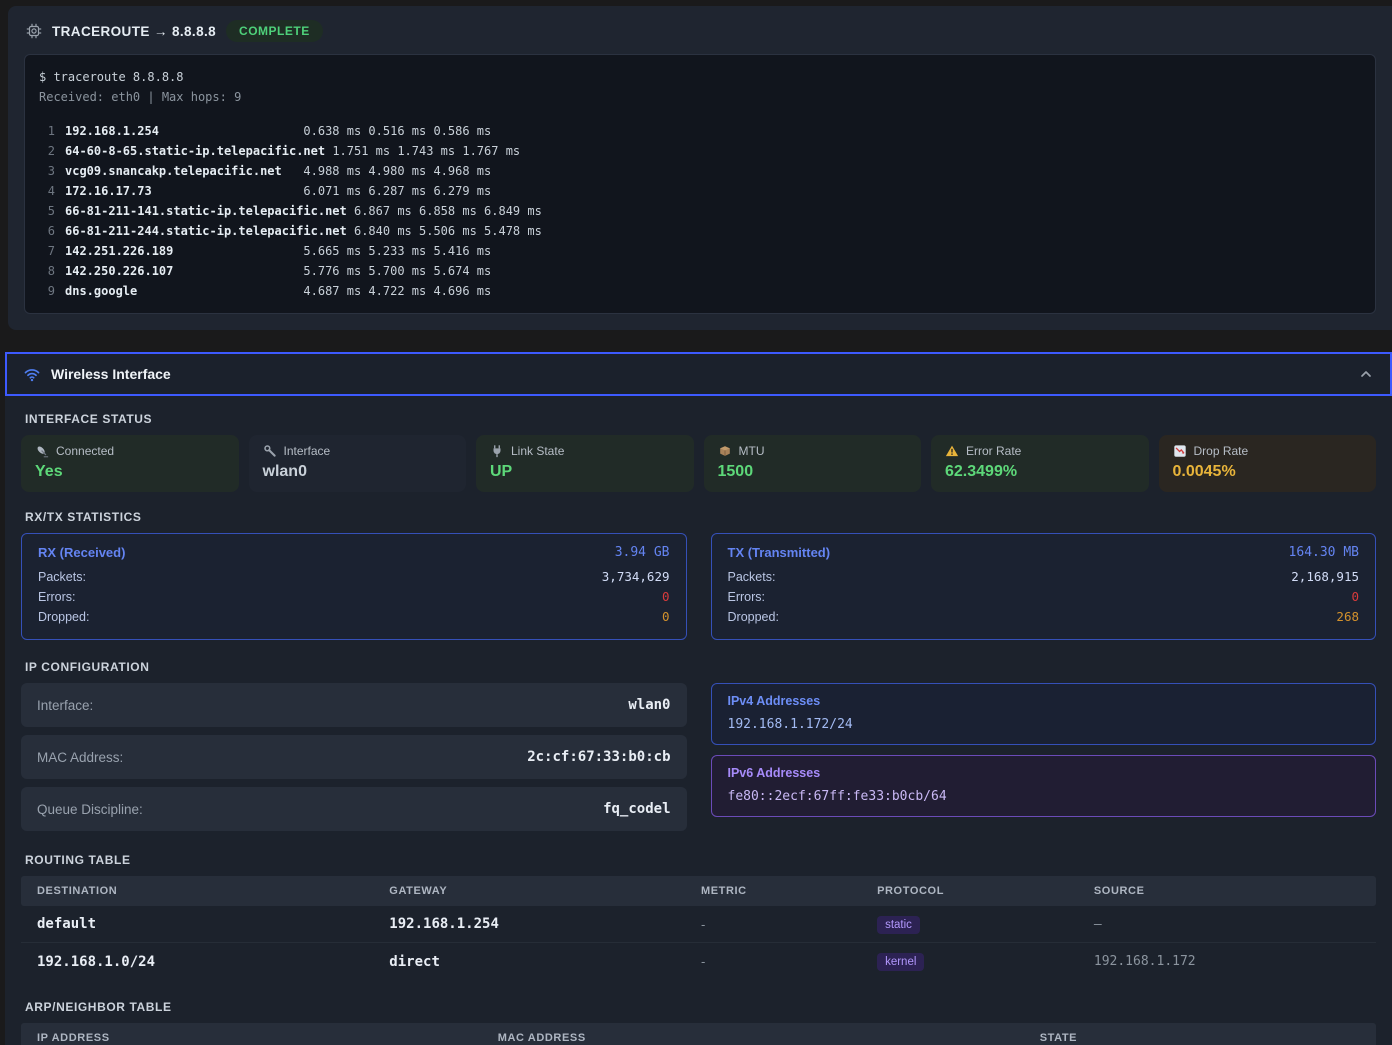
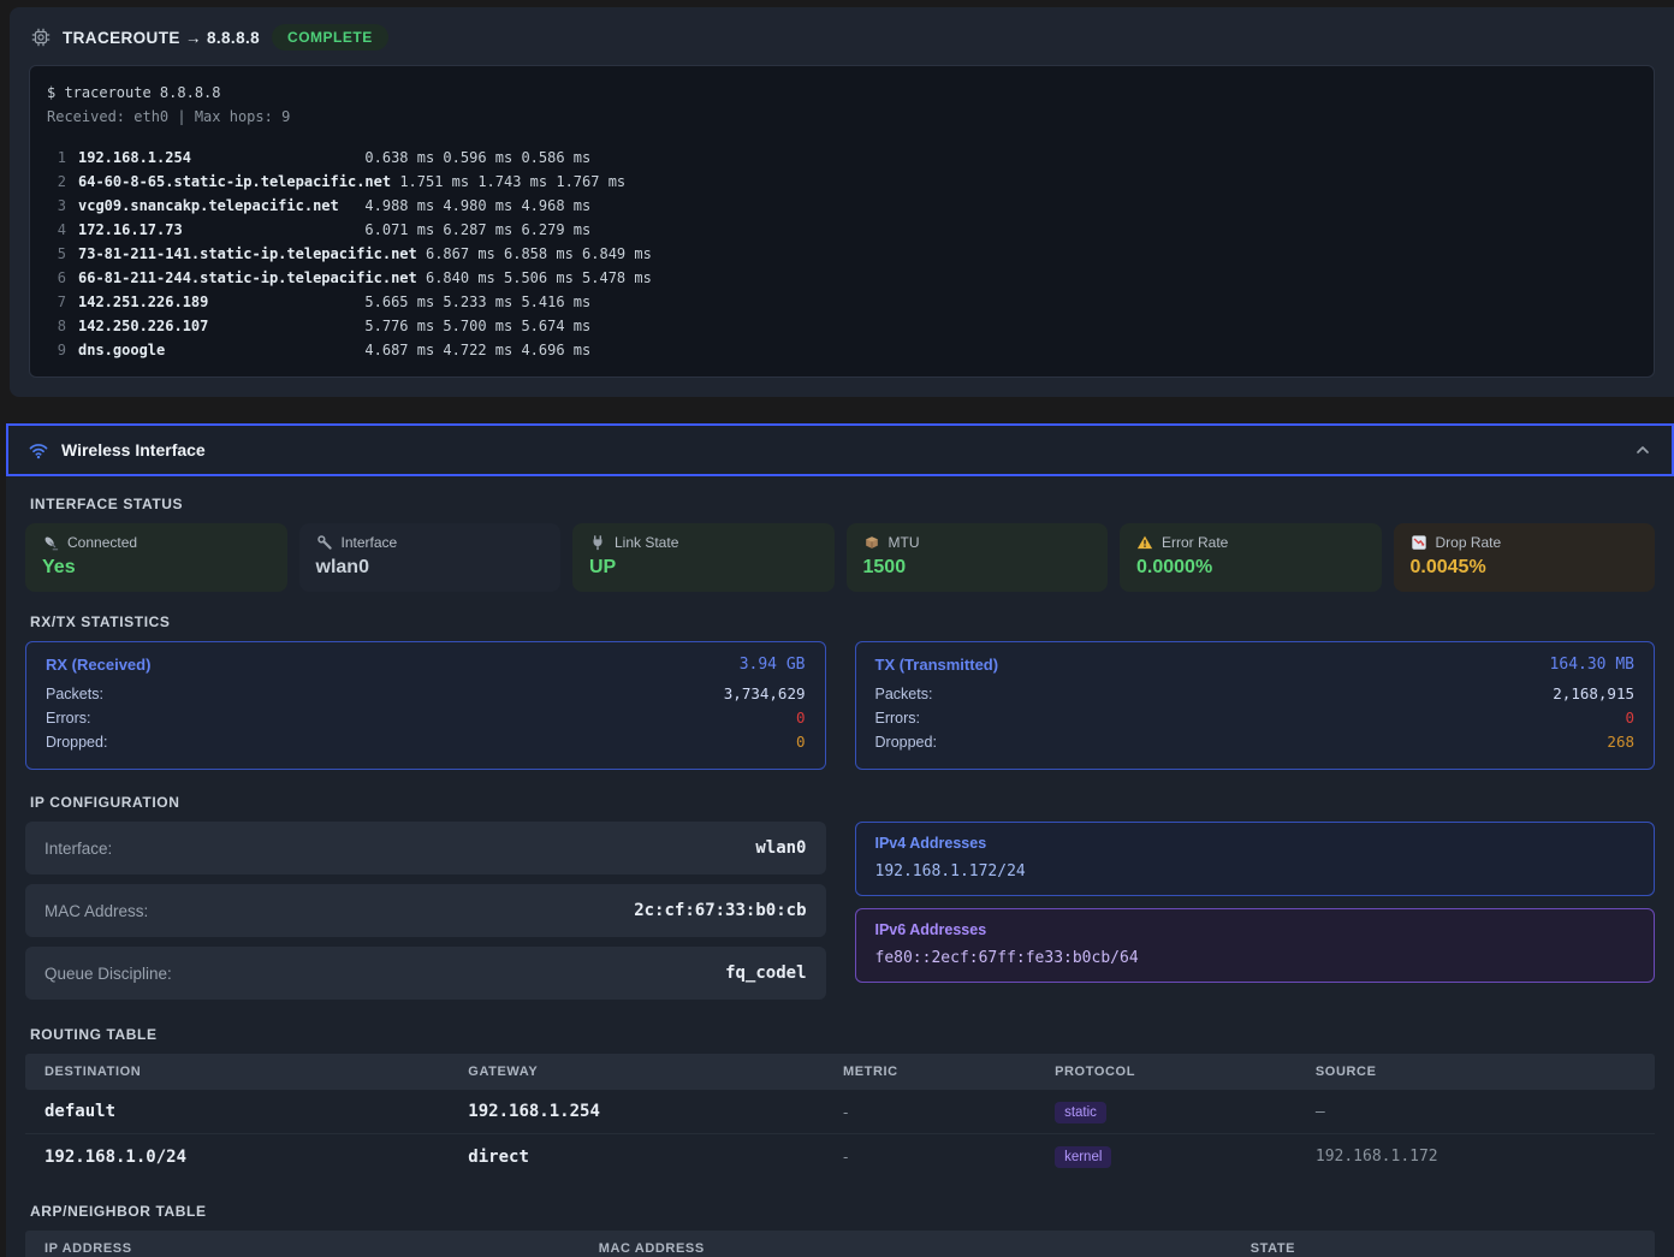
  TRACEROUTE → 8.8.8.8
  COMPLETE
  $ traceroute 8.8.8.8
  Received: eth0 | Max hops: 9
  1
  192.168.1.254
- 0.638 ms 0.516 ms 0.586 ms
+ 0.638 ms 0.596 ms 0.586 ms
  2
  64-60-8-65.static-ip.telepacific.net
  1.751 ms 1.743 ms 1.767 ms
  3
  vcg09.snancakp.telepacific.net
  4.988 ms 4.980 ms 4.968 ms
  4
  172.16.17.73
  6.071 ms 6.287 ms 6.279 ms
  5
- 66-81-211-141.static-ip.telepacific.net
+ 73-81-211-141.static-ip.telepacific.net
  6.867 ms 6.858 ms 6.849 ms
  6
  66-81-211-244.static-ip.telepacific.net
  6.840 ms 5.506 ms 5.478 ms
  7
  142.251.226.189
  5.665 ms 5.233 ms 5.416 ms
  8
  142.250.226.107
  5.776 ms 5.700 ms 5.674 ms
  9
  dns.google
  4.687 ms 4.722 ms 4.696 ms
  Wireless Interface
  INTERFACE STATUS
  Connected
  Yes
  Interface
  wlan0
  Link State
  UP
  MTU
  1500
  Error Rate
- 62.3499%
+ 0.0000%
  Drop Rate
  0.0045%
  RX/TX STATISTICS
  RX (Received)
  3.94 GB
  Packets:
  3,734,629
  Errors:
  0
  Dropped:
  0
  TX (Transmitted)
  164.30 MB
  Packets:
  2,168,915
  Errors:
  0
  Dropped:
  268
  IP CONFIGURATION
  Interface:
  wlan0
  MAC Address:
  2c:cf:67:33:b0:cb
  Queue Discipline:
  fq_codel
  IPv4 Addresses
  192.168.1.172/24
  IPv6 Addresses
  fe80::2ecf:67ff:fe33:b0cb/64
  ROUTING TABLE
  DESTINATION
  GATEWAY
  METRIC
  PROTOCOL
  SOURCE
  default
  192.168.1.254
  -
  static
  –
  192.168.1.0/24
  direct
  -
  kernel
  192.168.1.172
  ARP/NEIGHBOR TABLE
  IP ADDRESS
  MAC ADDRESS
  STATE
